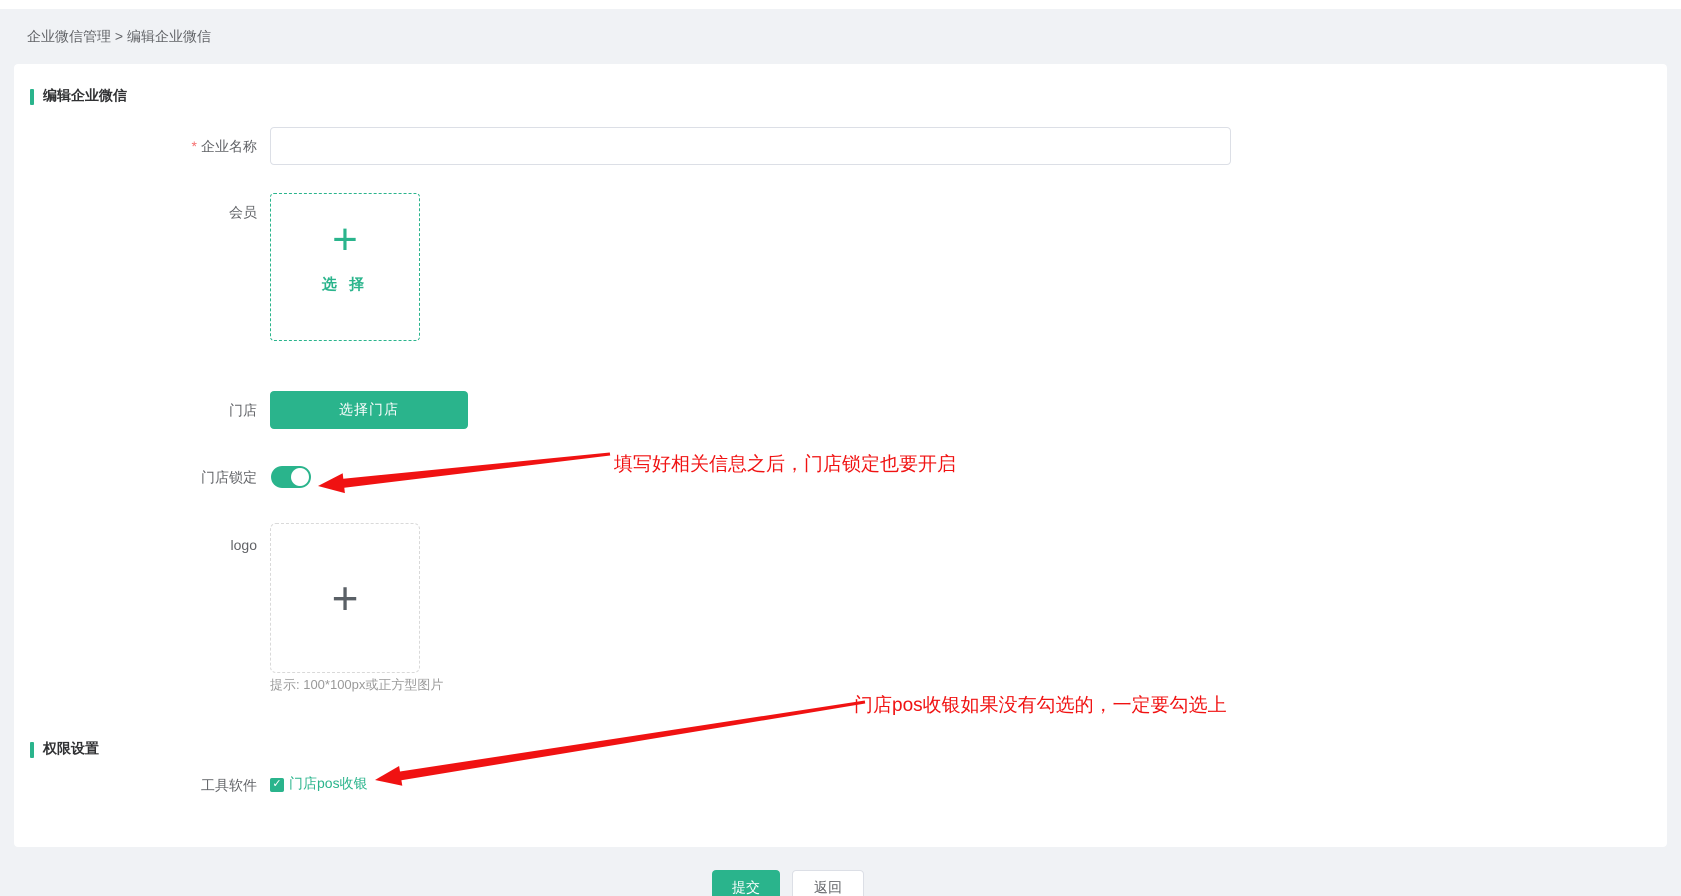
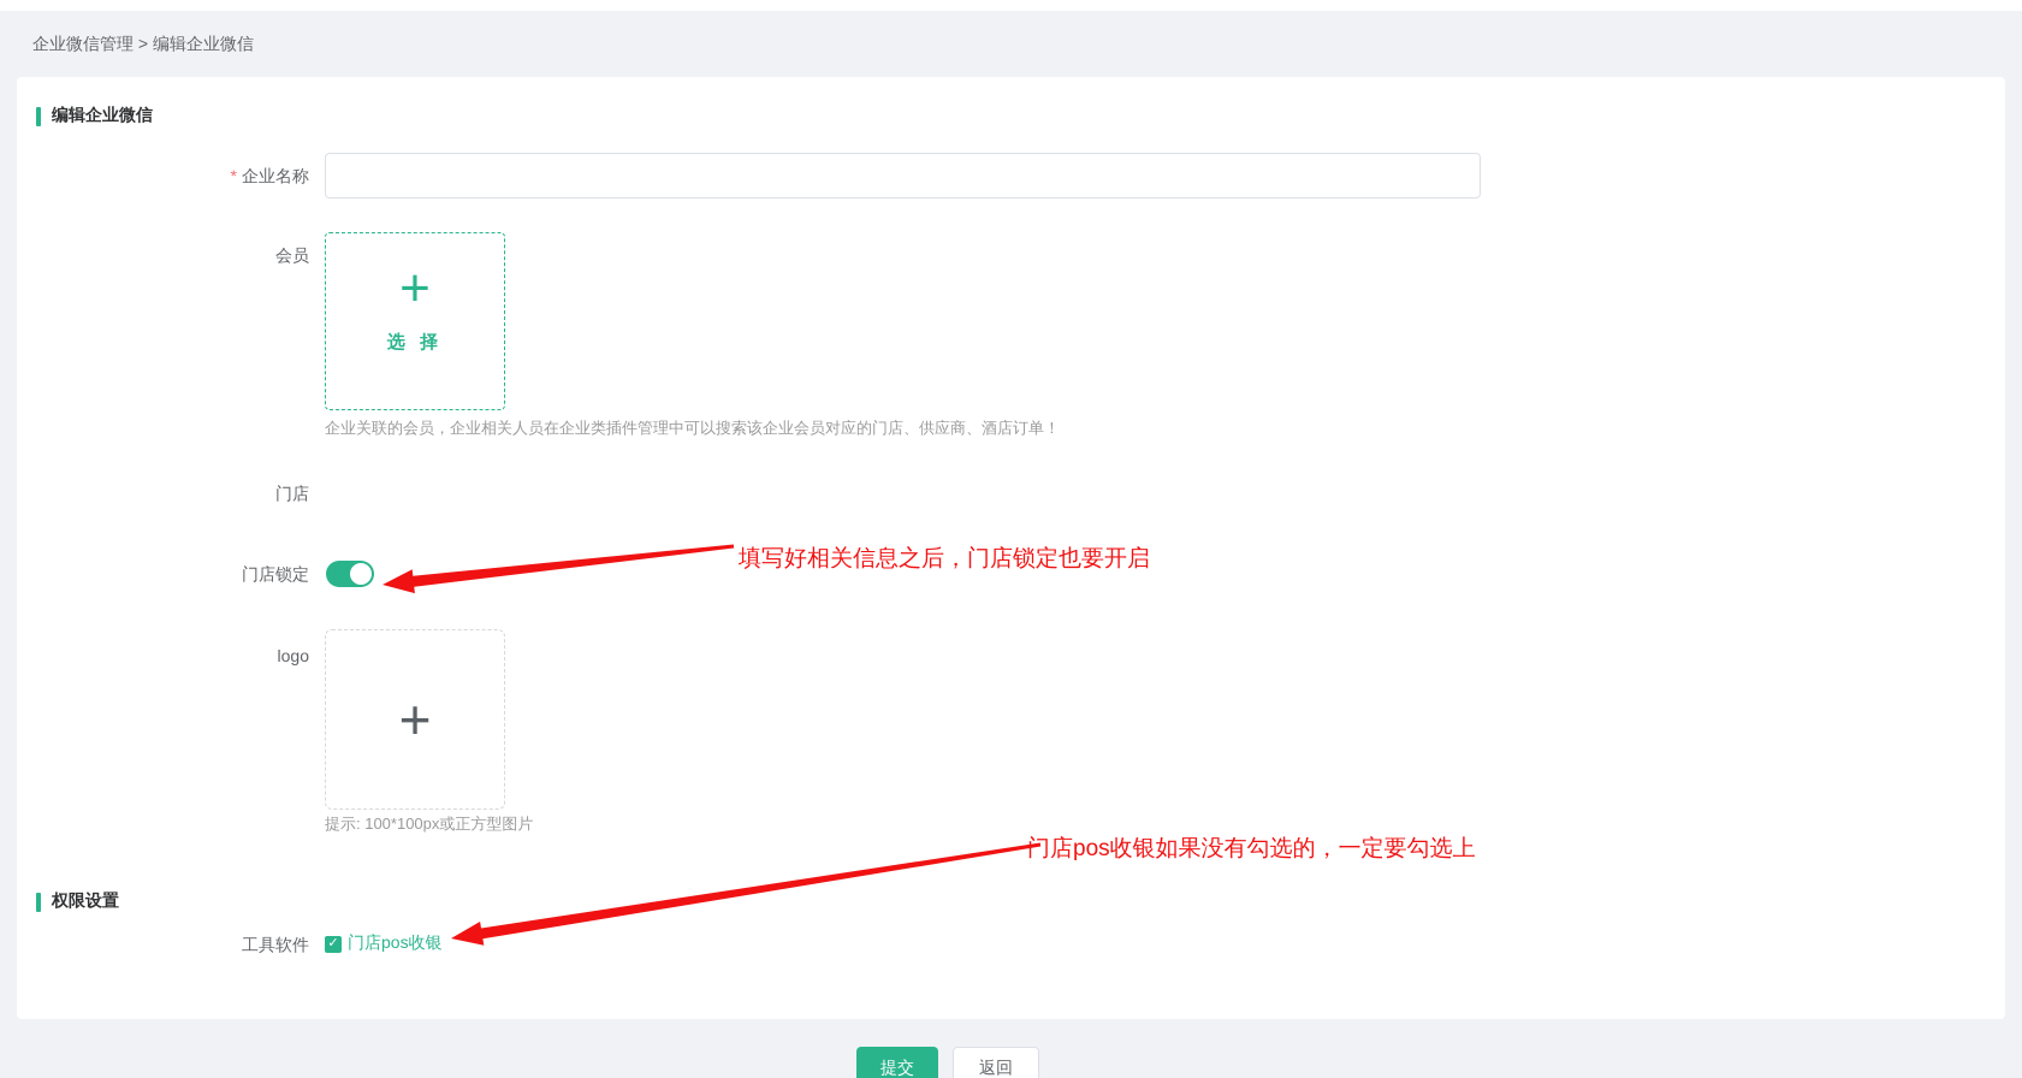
  企业微信管理 > 编辑企业微信
  编辑企业微信
  * 企业名称
  会员
  +
  选 择
+ 企业关联的会员，企业相关人员在企业类插件管理中可以搜索该企业会员对应的门店、供应商、酒店订单！
  门店
- 选择门店
  门店锁定
  logo
  +
  提示: 100*100px或正方型图片
  权限设置
  工具软件
  ✓
  门店pos收银
  填写好相关信息之后，门店锁定也要开启
  门店pos收银如果没有勾选的，一定要勾选上
  提交
  返回
